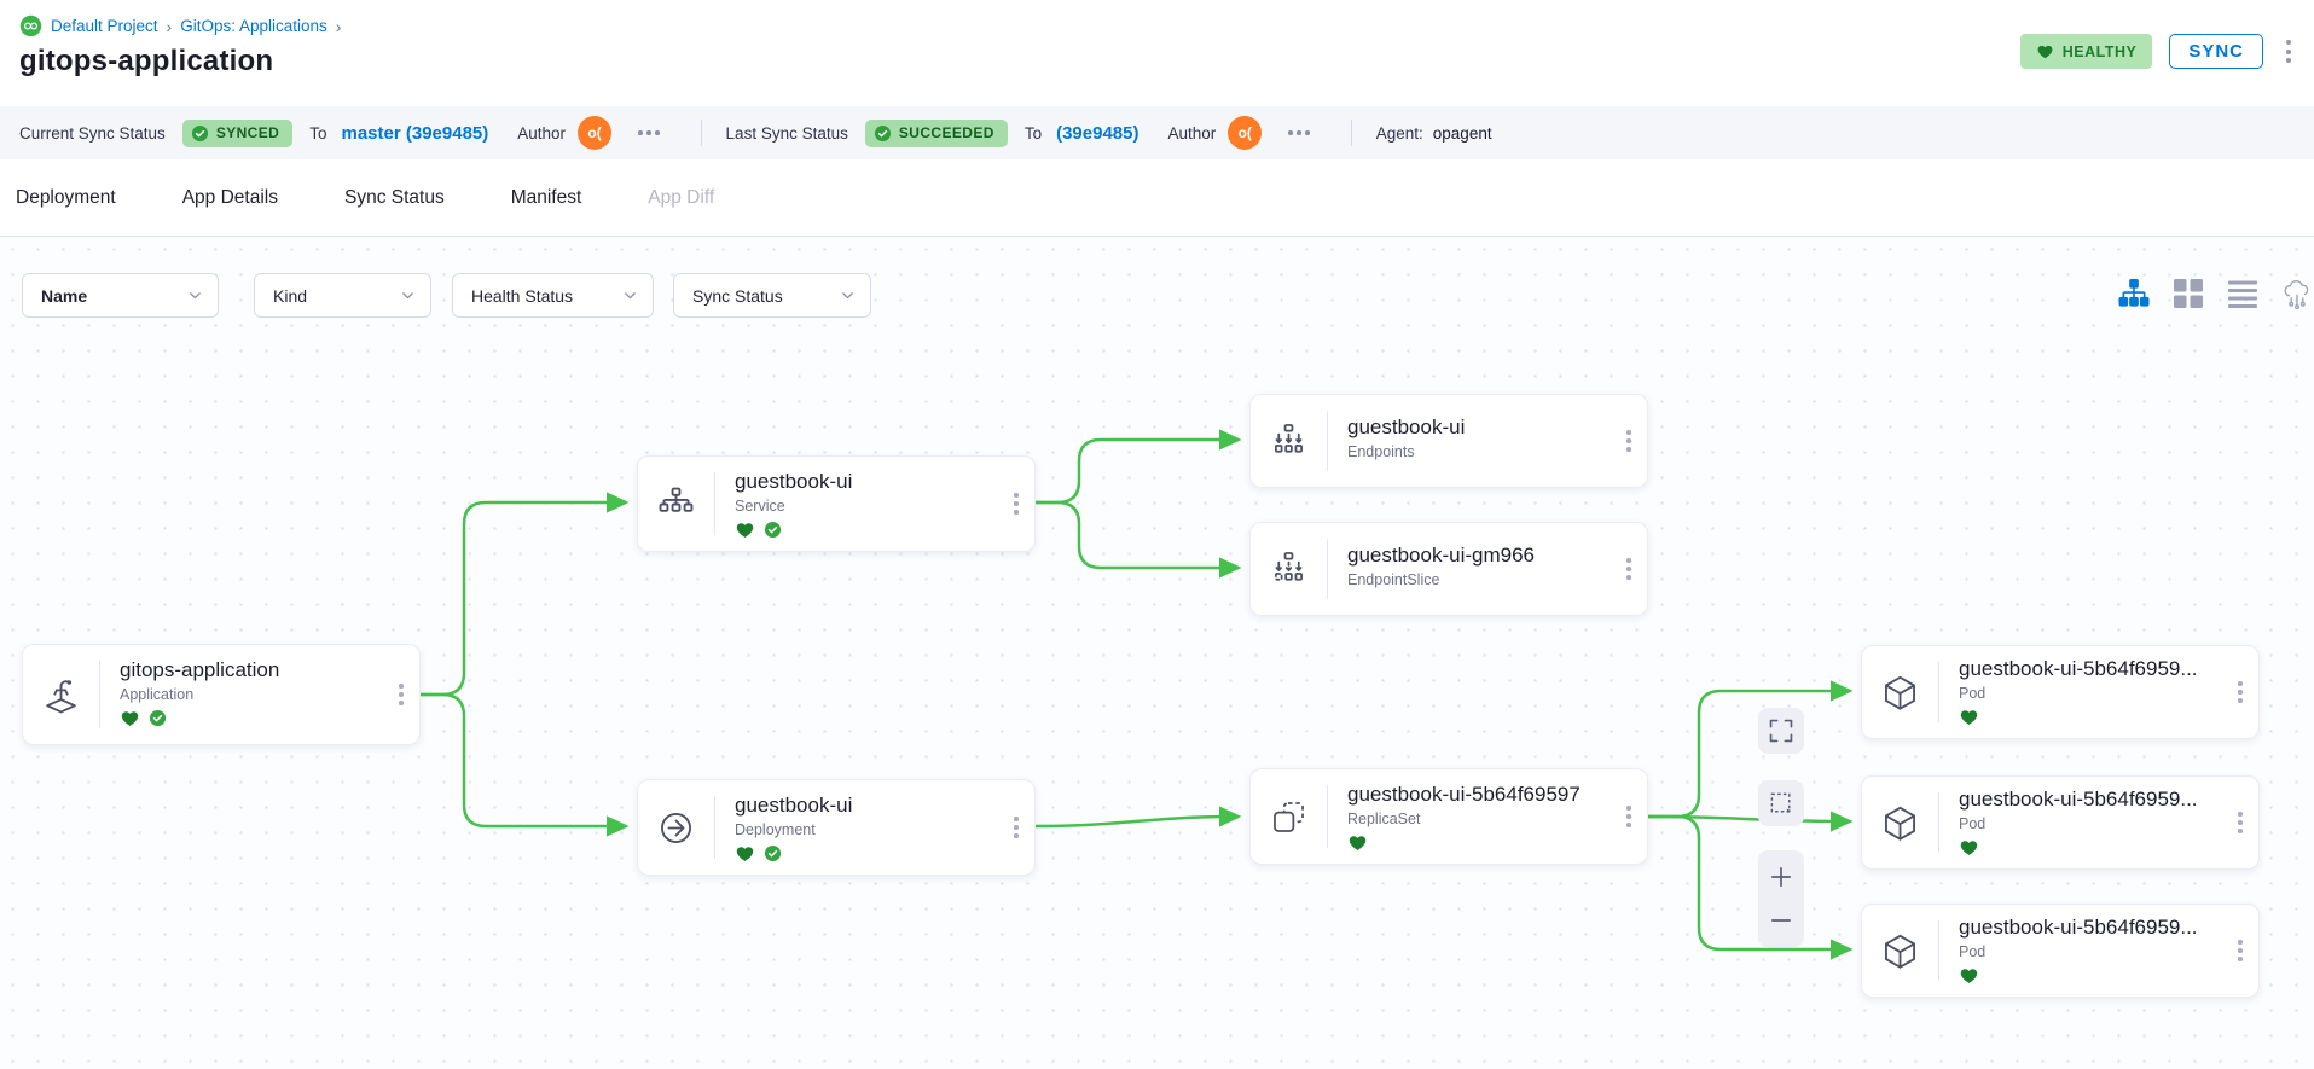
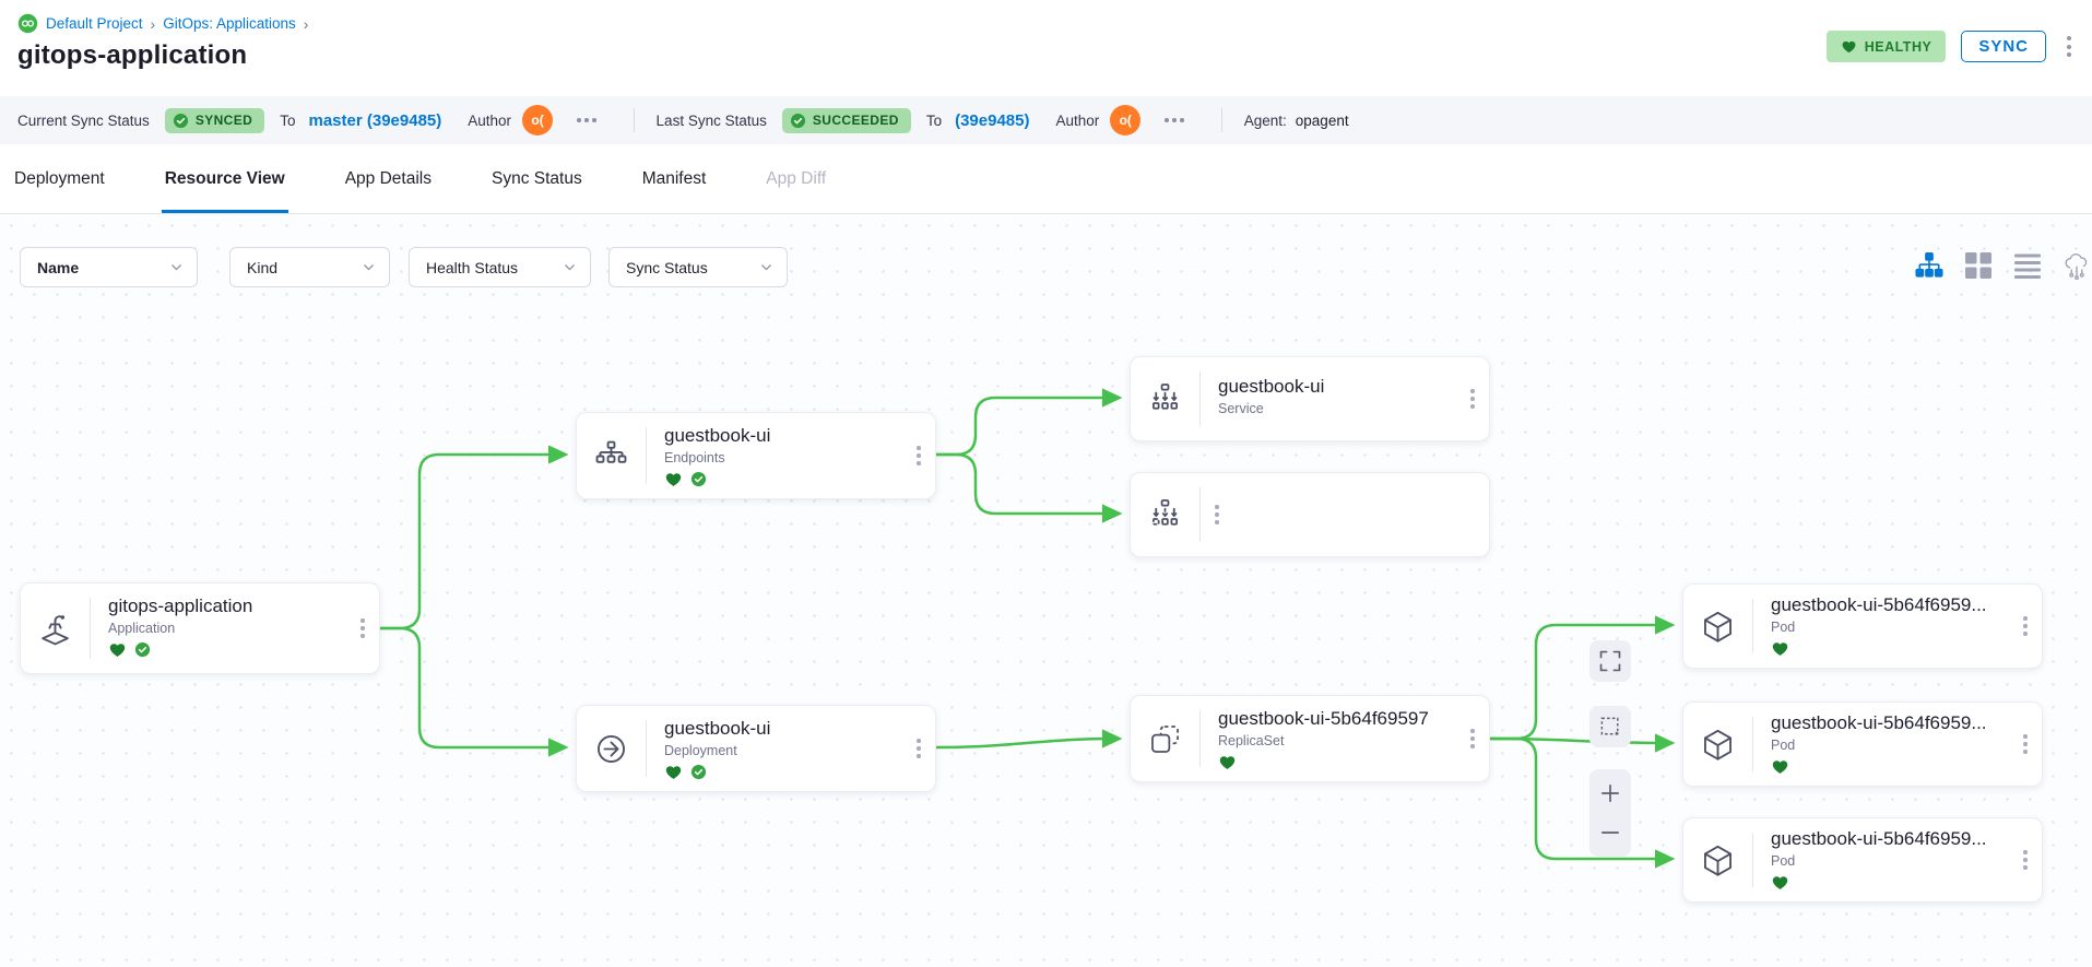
  Default Project
  ›
  GitOps: Applications
  ›
  gitops-application
  HEALTHY
  SYNC
  Current Sync Status
  SYNCED
  To
  master (39e9485)
  Author
  o(
  Last Sync Status
  SUCCEEDED
  To
  (39e9485)
  Author
  o(
  Agent:
  opagent
  Deployment
+ Resource View
  App Details
  Sync Status
  Manifest
  App Diff
  Name
  Kind
  Health Status
  Sync Status
  gitops-application
  Application
  guestbook-ui
- Service
+ Endpoints
  guestbook-ui
- Endpoints
+ Service
- guestbook-ui-gm966
- EndpointSlice
  guestbook-ui
  Deployment
  guestbook-ui-5b64f69597
  ReplicaSet
  guestbook-ui-5b64f6959...
  Pod
  guestbook-ui-5b64f6959...
  Pod
  guestbook-ui-5b64f6959...
  Pod
